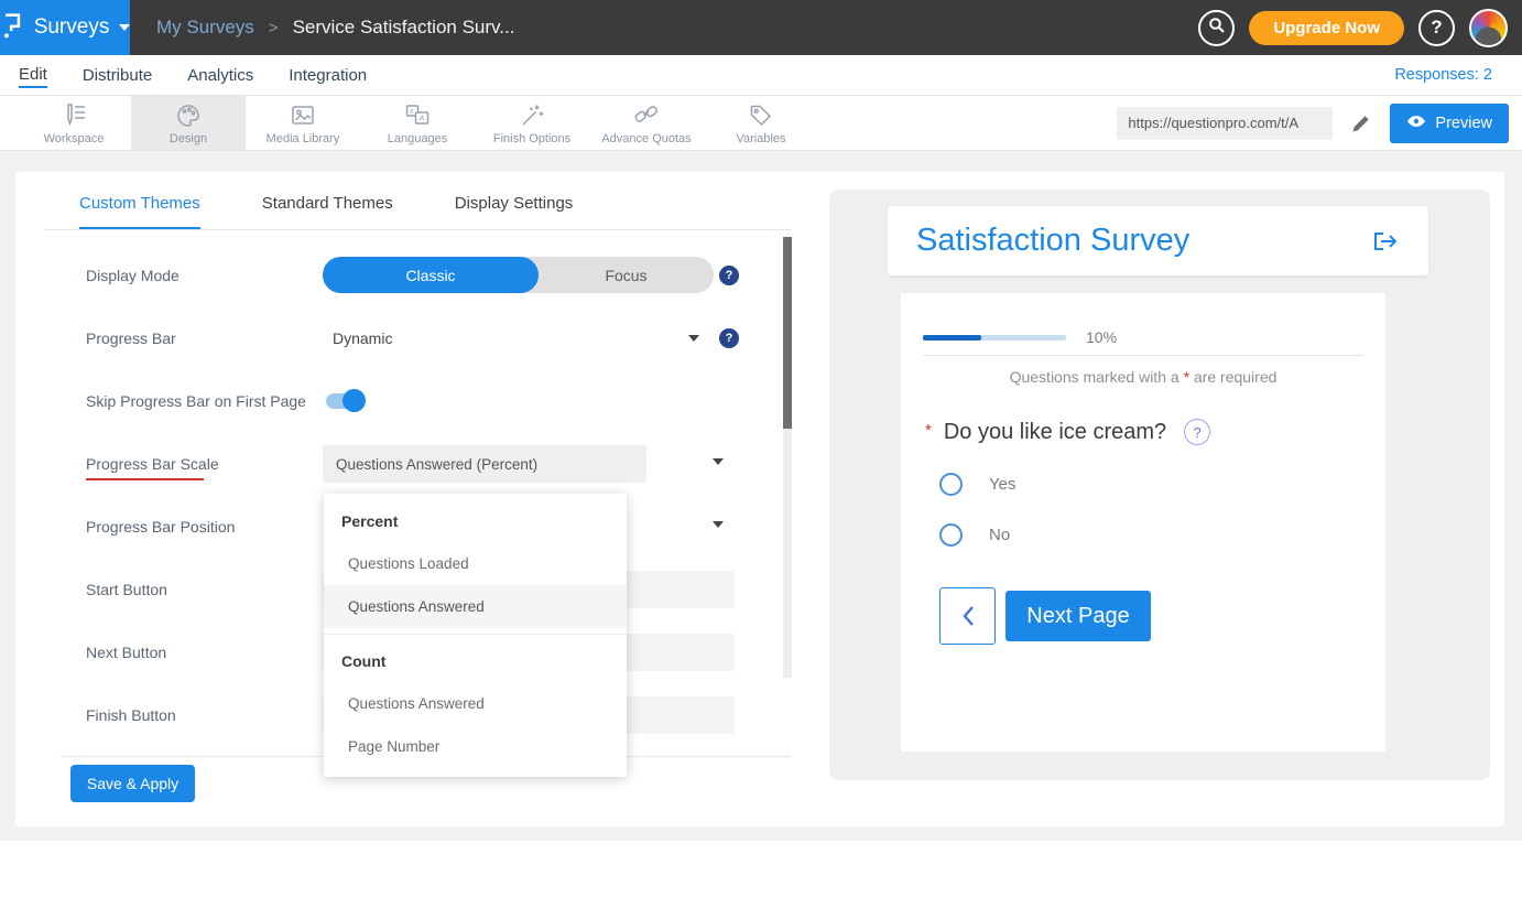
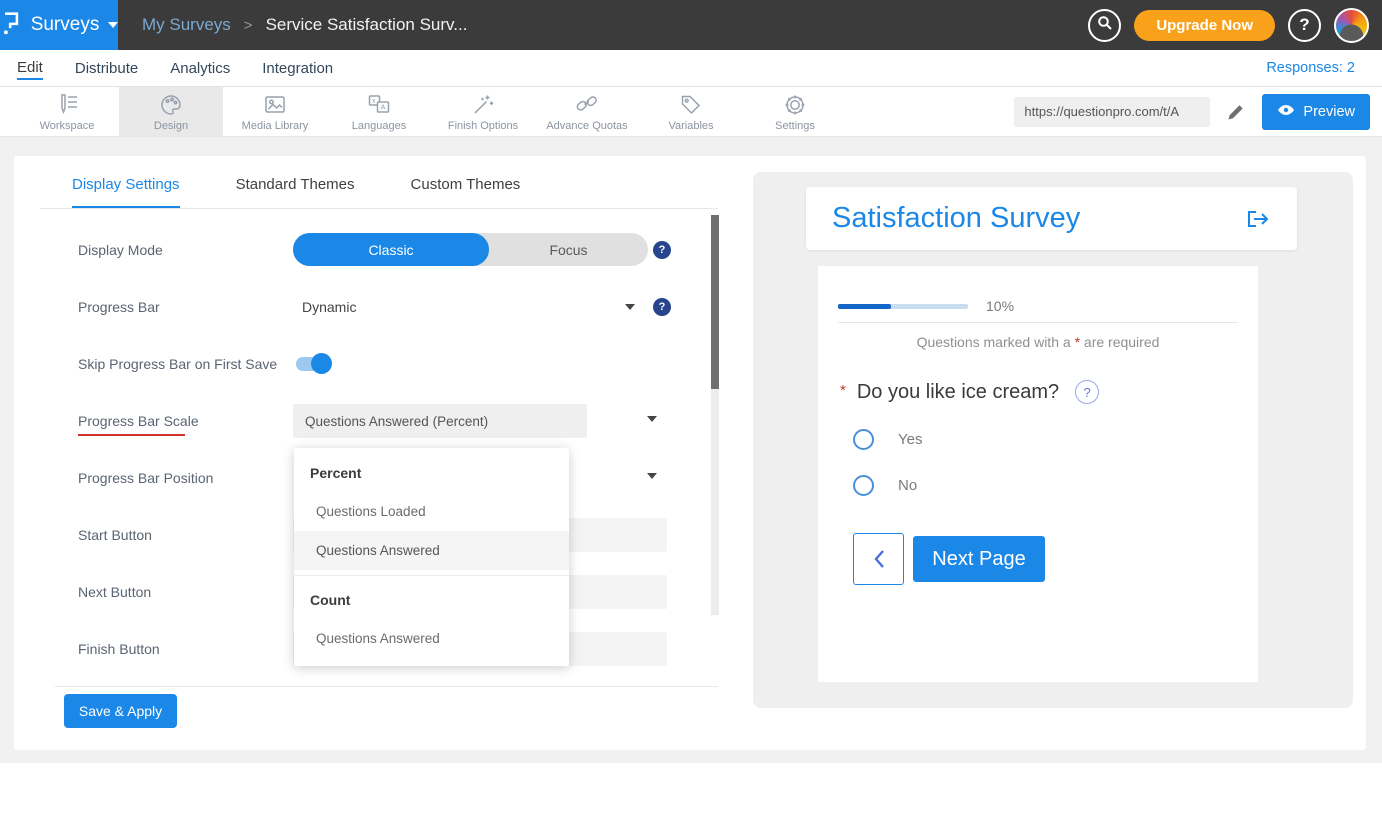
  Surveys
  My Surveys
  >
  Service Satisfaction Surv...
  Upgrade Now
  ?
  Edit
  Distribute
  Analytics
  Integration
  Responses: 2
  Workspace
  Design
  Media Library
  A
  Languages
  Finish Options
  Advance Quotas
  Variables
+ Settings
  https://questionpro.com/t/A
  Preview
- Custom Themes
+ Display Settings
  Standard Themes
- Display Settings
+ Custom Themes
  Display Mode
  Progress Bar
- Skip Progress Bar on First Page
+ Skip Progress Bar on First Save
  Progress Bar Scale
  Progress Bar Position
  Start Button
  Next Button
  Finish Button
  Classic
  Focus
  ?
  Dynamic
  ?
  Questions Answered (Percent)
  Save & Apply
  Percent
  Questions Loaded
  Questions Answered
  Count
  Questions Answered
- Page Number
  Satisfaction Survey
  10%
  Questions marked with a * are required
  *
  Do you like ice cream?
  ?
  Yes
  No
  Next Page
